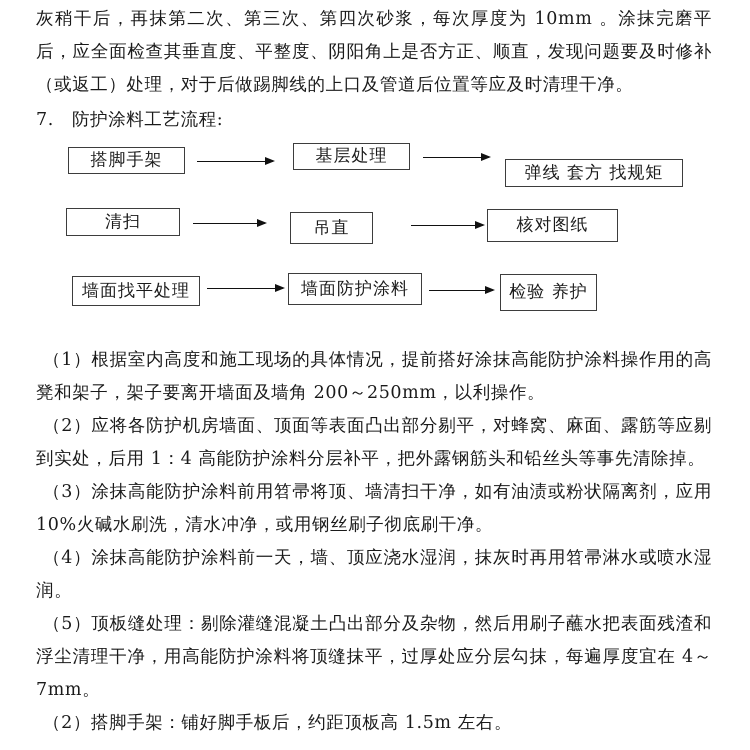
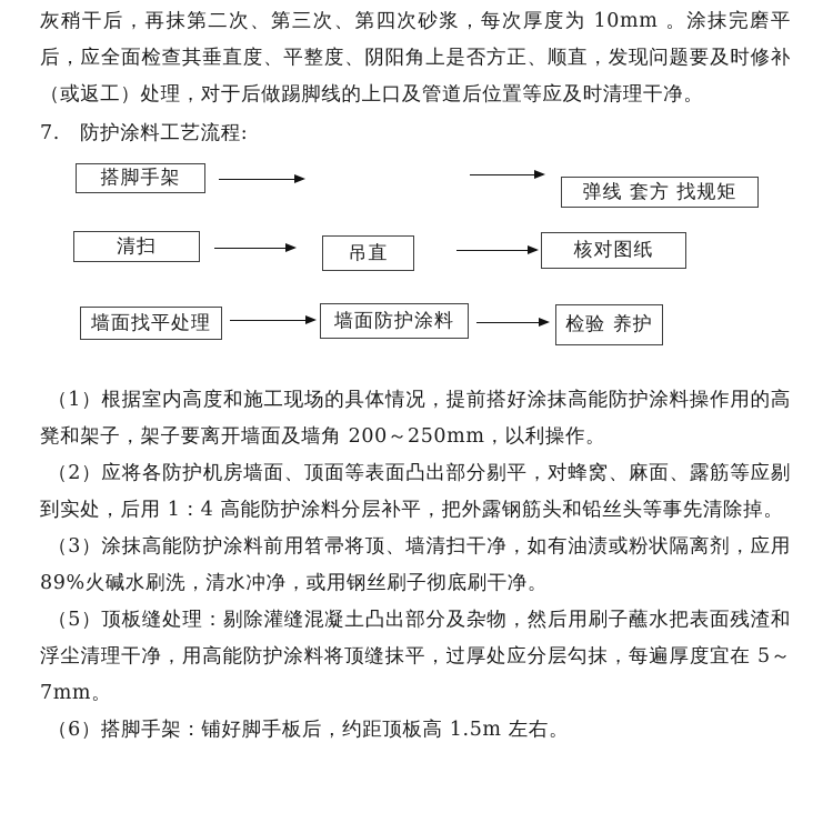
  灰稍干后，再抹第二次、第三次、第四次砂浆，每次厚度为 10mm 。涂抹完磨平后，应全面检查其垂直度、平整度、阴阳角上是否方正、顺直，发现问题要及时修补（或返工）处理，对于后做踢脚线的上口及管道后位置等应及时清理干净。
  7. 防护涂料工艺流程:
  搭脚手架
- 基层处理
  弹线 套方 找规矩
  清扫
  吊直
  核对图纸
  墙面找平处理
  墙面防护涂料
  检验 养护
  （1）根据室内高度和施工现场的具体情况，提前搭好涂抹高能防护涂料操作用的高凳和架子，架子要离开墙面及墙角 200～250mm，以利操作。
  （2）应将各防护机房墙面、顶面等表面凸出部分剔平，对蜂窝、麻面、露筋等应剔到实处，后用 1：4 高能防护涂料分层补平，把外露钢筋头和铅丝头等事先清除掉。
- （3）涂抹高能防护涂料前用笤帚将顶、墙清扫干净，如有油渍或粉状隔离剂，应用 10%火碱水刷洗，清水冲净，或用钢丝刷子彻底刷干净。
+ （3）涂抹高能防护涂料前用笤帚将顶、墙清扫干净，如有油渍或粉状隔离剂，应用 89%火碱水刷洗，清水冲净，或用钢丝刷子彻底刷干净。
- （4）涂抹高能防护涂料前一天，墙、顶应浇水湿润，抹灰时再用笤帚淋水或喷水湿润。
- （5）顶板缝处理：剔除灌缝混凝土凸出部分及杂物，然后用刷子蘸水把表面残渣和浮尘清理干净，用高能防护涂料将顶缝抹平，过厚处应分层勾抹，每遍厚度宜在 4～7mm。
+ （5）顶板缝处理：剔除灌缝混凝土凸出部分及杂物，然后用刷子蘸水把表面残渣和浮尘清理干净，用高能防护涂料将顶缝抹平，过厚处应分层勾抹，每遍厚度宜在 5～7mm。
- （2）搭脚手架：铺好脚手板后，约距顶板高 1.5m 左右。
+ （6）搭脚手架：铺好脚手板后，约距顶板高 1.5m 左右。
